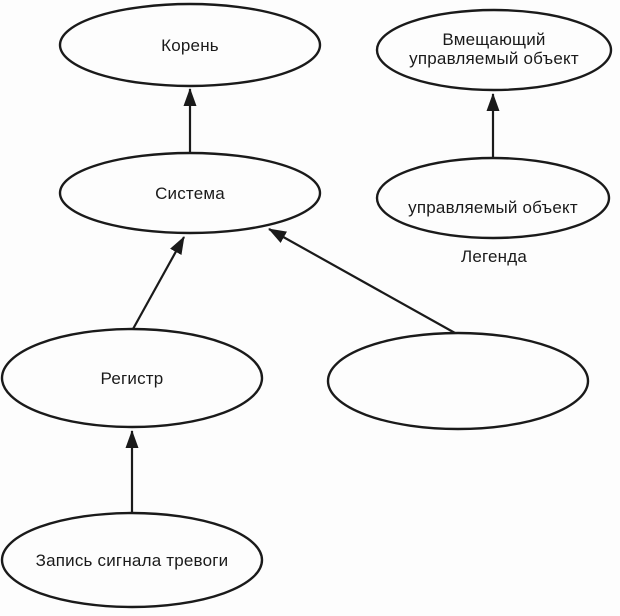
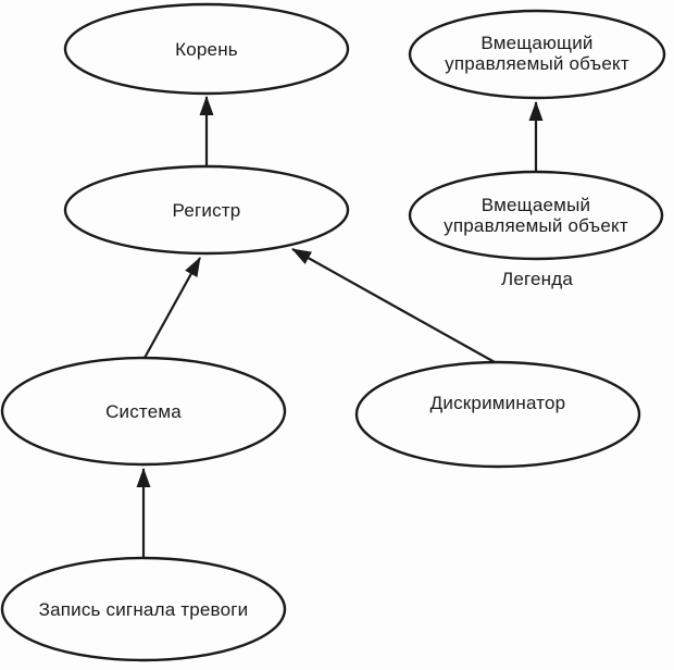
  Корень
- Система
+ Регистр
  Вмещающий
  управляемый объект
+ Вмещаемый
  управляемый объект
  Легенда
- Регистр
+ Система
+ Дискриминатор
  Запись сигнала тревоги
